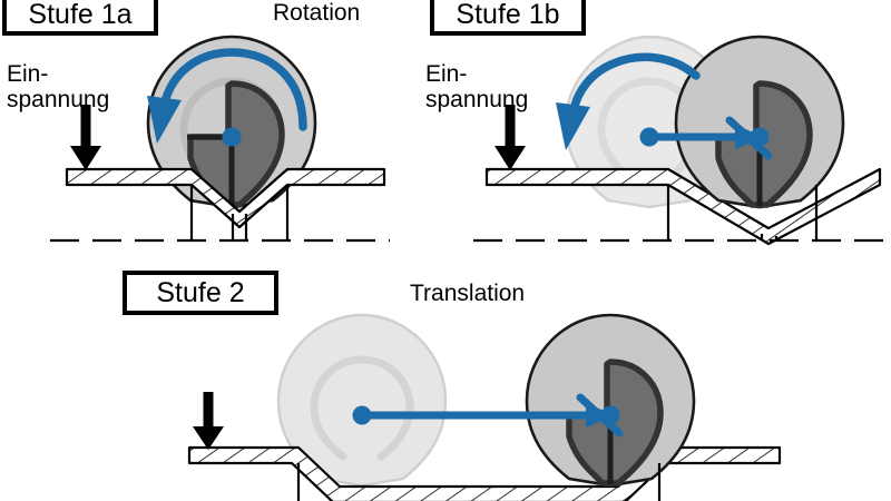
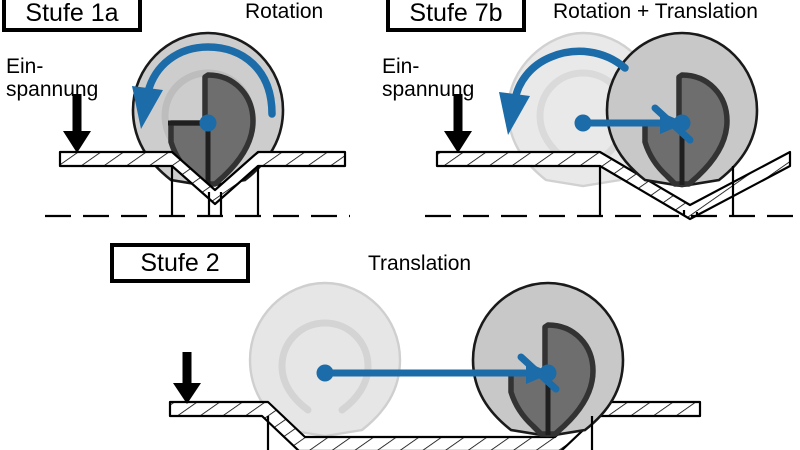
  Stufe 1a
- Stufe 1b
+ Stufe 7b
  Stufe 2
  Rotation
+ Rotation + Translation
  Translation
  Ein-
  spannung
  Ein-
  spannung
